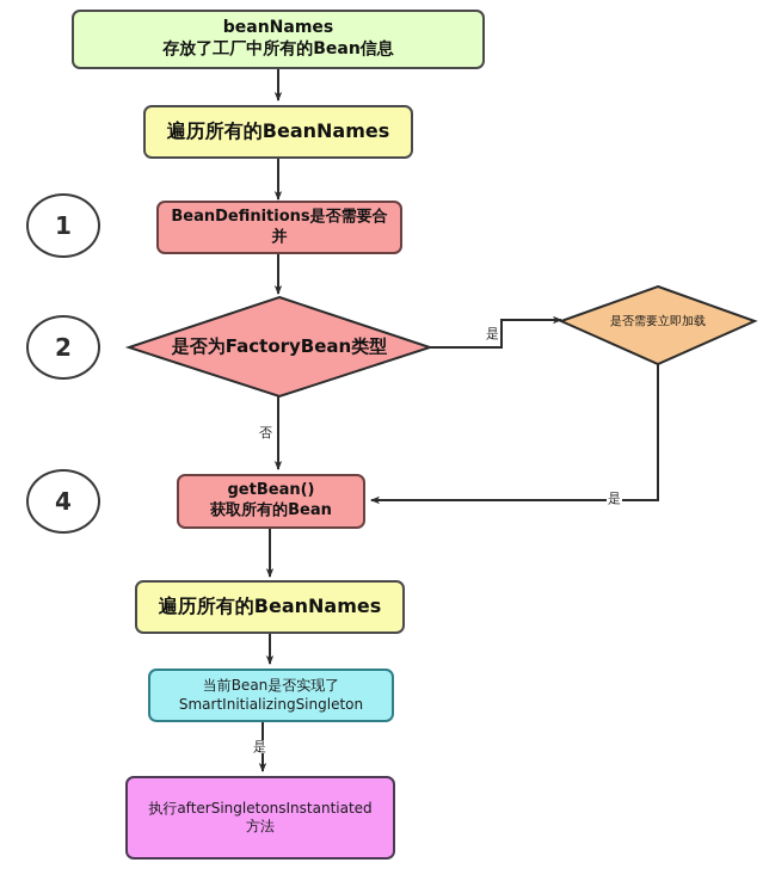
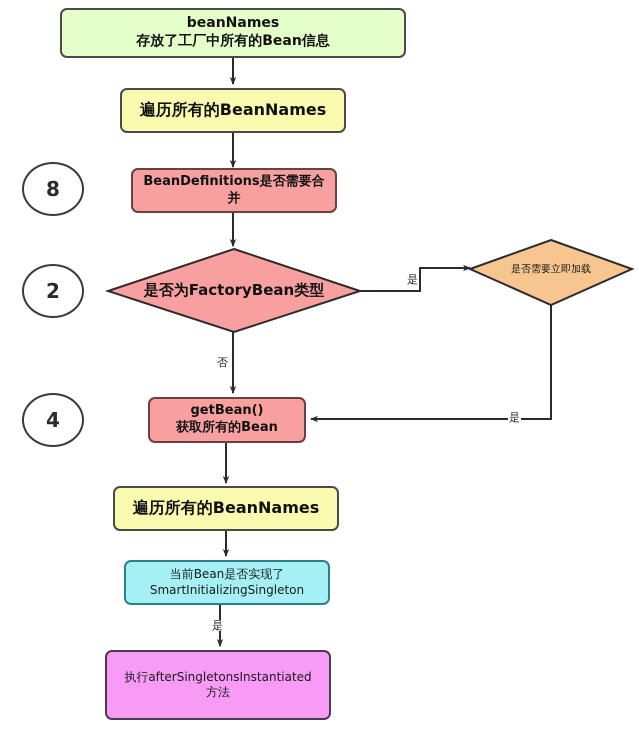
  是否为FactoryBean类型
  是否需要立即加载
  beanNames
  存放了工厂中所有的Bean信息
  遍历所有的BeanNames
  BeanDefinitions是否需要合并
  getBean()
  获取所有的Bean
  遍历所有的BeanNames
  当前Bean是否实现了
  SmartInitializingSingleton
  执行afterSingletonsInstantiated
  方法
  是
  否
  是
  是
- 1
+ 8
  2
  4
